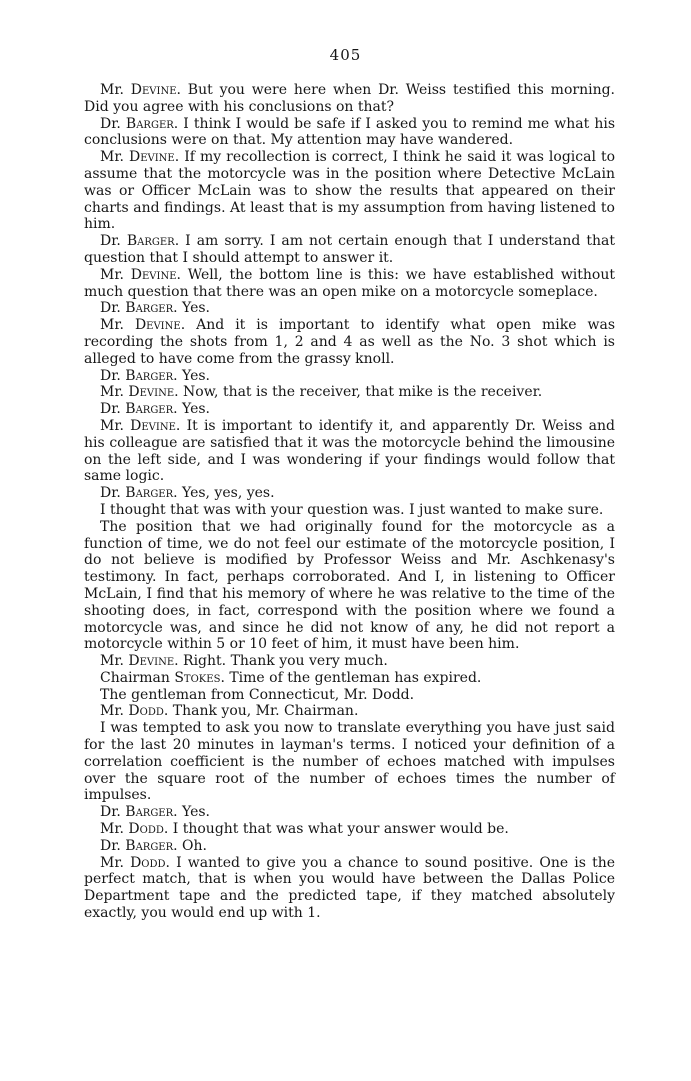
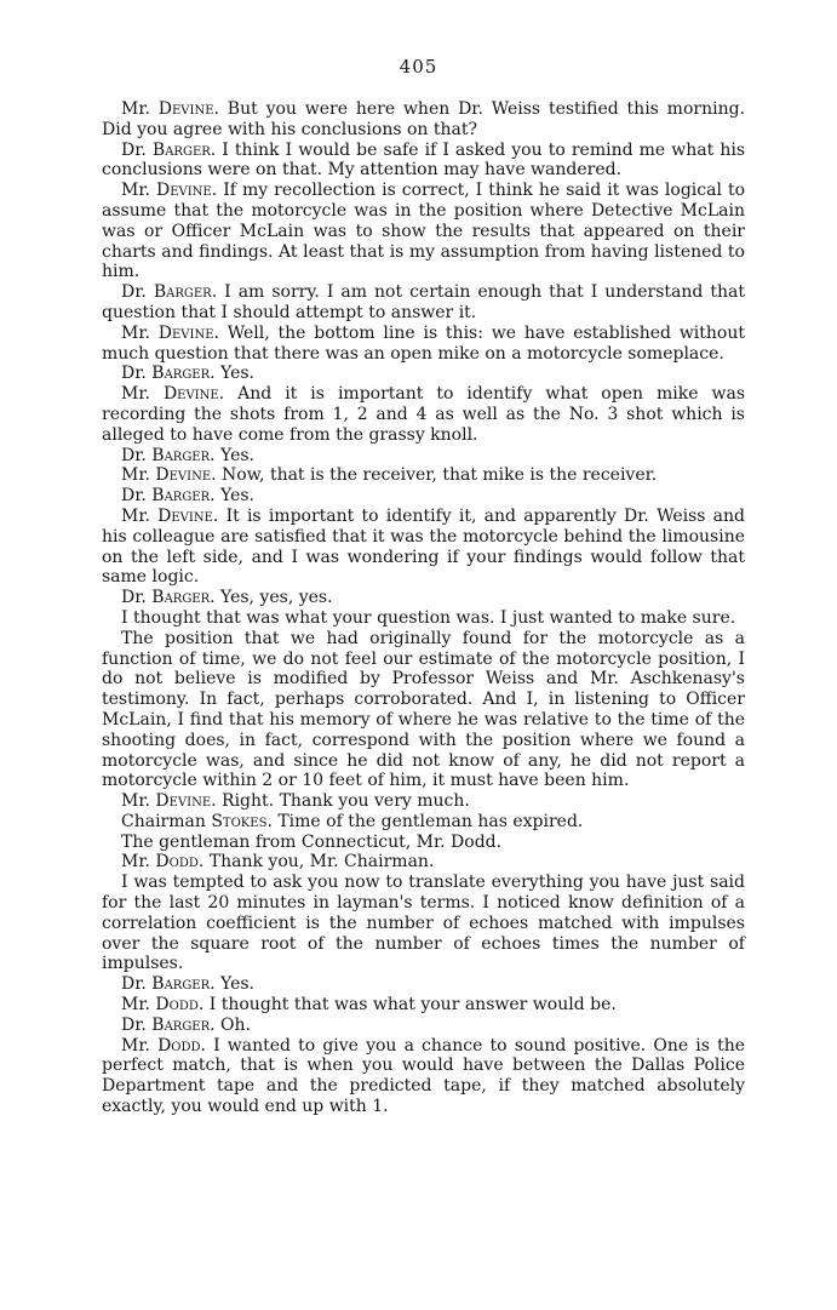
  405
  Mr. Devine. But you were here when Dr. Weiss testified this morning. Did you agree with his conclusions on that?
  Dr. Barger. I think I would be safe if I asked you to remind me what his conclusions were on that. My attention may have wandered.
  Mr. Devine. If my recollection is correct, I think he said it was logical to assume that the motorcycle was in the position where Detective McLain was or Officer McLain was to show the results that appeared on their charts and findings. At least that is my assumption from having listened to him.
  Dr. Barger. I am sorry. I am not certain enough that I understand that question that I should attempt to answer it.
  Mr. Devine. Well, the bottom line is this: we have established without much question that there was an open mike on a motorcycle someplace.
  Dr. Barger. Yes.
  Mr. Devine. And it is important to identify what open mike was recording the shots from 1, 2 and 4 as well as the No. 3 shot which is alleged to have come from the grassy knoll.
  Dr. Barger. Yes.
  Mr. Devine. Now, that is the receiver, that mike is the receiver.
  Dr. Barger. Yes.
  Mr. Devine. It is important to identify it, and apparently Dr. Weiss and his colleague are satisfied that it was the motorcycle behind the limousine on the left side, and I was wondering if your findings would follow that same logic.
  Dr. Barger. Yes, yes, yes.
- I thought that was with your question was. I just wanted to make sure.
+ I thought that was what your question was. I just wanted to make sure.
- The position that we had originally found for the motorcycle as a function of time, we do not feel our estimate of the motorcycle position, I do not believe is modified by Professor Weiss and Mr. Aschkenasy's testimony. In fact, perhaps corroborated. And I, in listening to Officer McLain, I find that his memory of where he was relative to the time of the shooting does, in fact, correspond with the position where we found a motorcycle was, and since he did not know of any, he did not report a motorcycle within 5 or 10 feet of him, it must have been him.
+ The position that we had originally found for the motorcycle as a function of time, we do not feel our estimate of the motorcycle position, I do not believe is modified by Professor Weiss and Mr. Aschkenasy's testimony. In fact, perhaps corroborated. And I, in listening to Officer McLain, I find that his memory of where he was relative to the time of the shooting does, in fact, correspond with the position where we found a motorcycle was, and since he did not know of any, he did not report a motorcycle within 2 or 10 feet of him, it must have been him.
  Mr. Devine. Right. Thank you very much.
  Chairman Stokes. Time of the gentleman has expired.
  The gentleman from Connecticut, Mr. Dodd.
  Mr. Dodd. Thank you, Mr. Chairman.
- I was tempted to ask you now to translate everything you have just said for the last 20 minutes in layman's terms. I noticed your definition of a correlation coefficient is the number of echoes matched with impulses over the square root of the number of echoes times the number of impulses.
+ I was tempted to ask you now to translate everything you have just said for the last 20 minutes in layman's terms. I noticed know definition of a correlation coefficient is the number of echoes matched with impulses over the square root of the number of echoes times the number of impulses.
  Dr. Barger. Yes.
  Mr. Dodd. I thought that was what your answer would be.
  Dr. Barger. Oh.
  Mr. Dodd. I wanted to give you a chance to sound positive. One is the perfect match, that is when you would have between the Dallas Police Department tape and the predicted tape, if they matched absolutely exactly, you would end up with 1.
